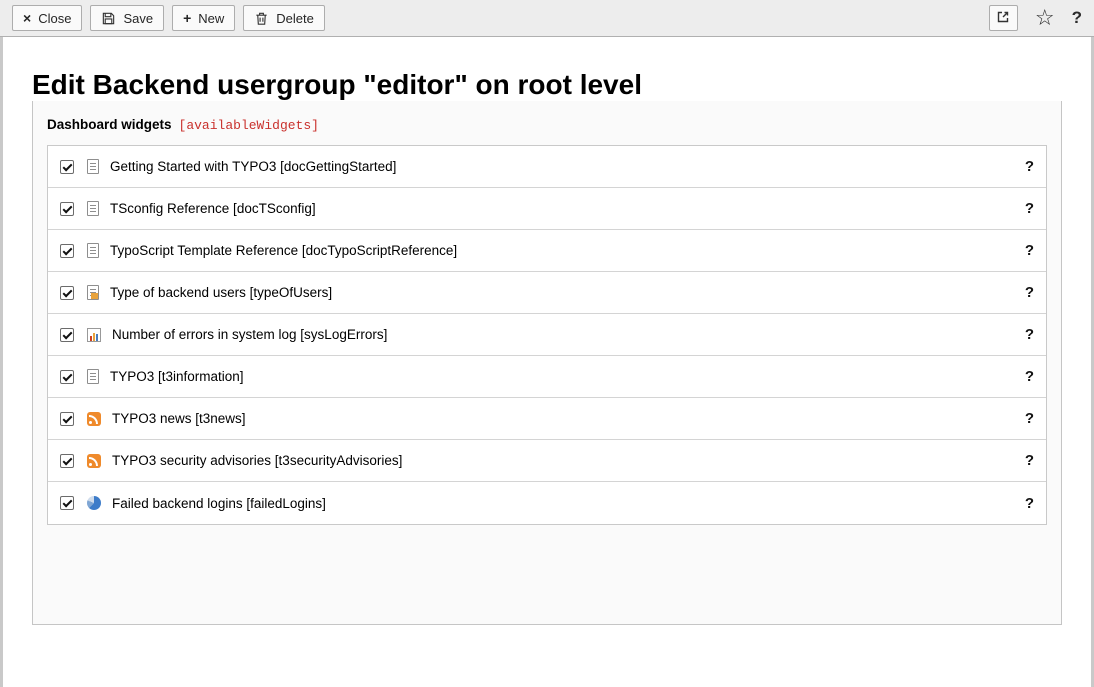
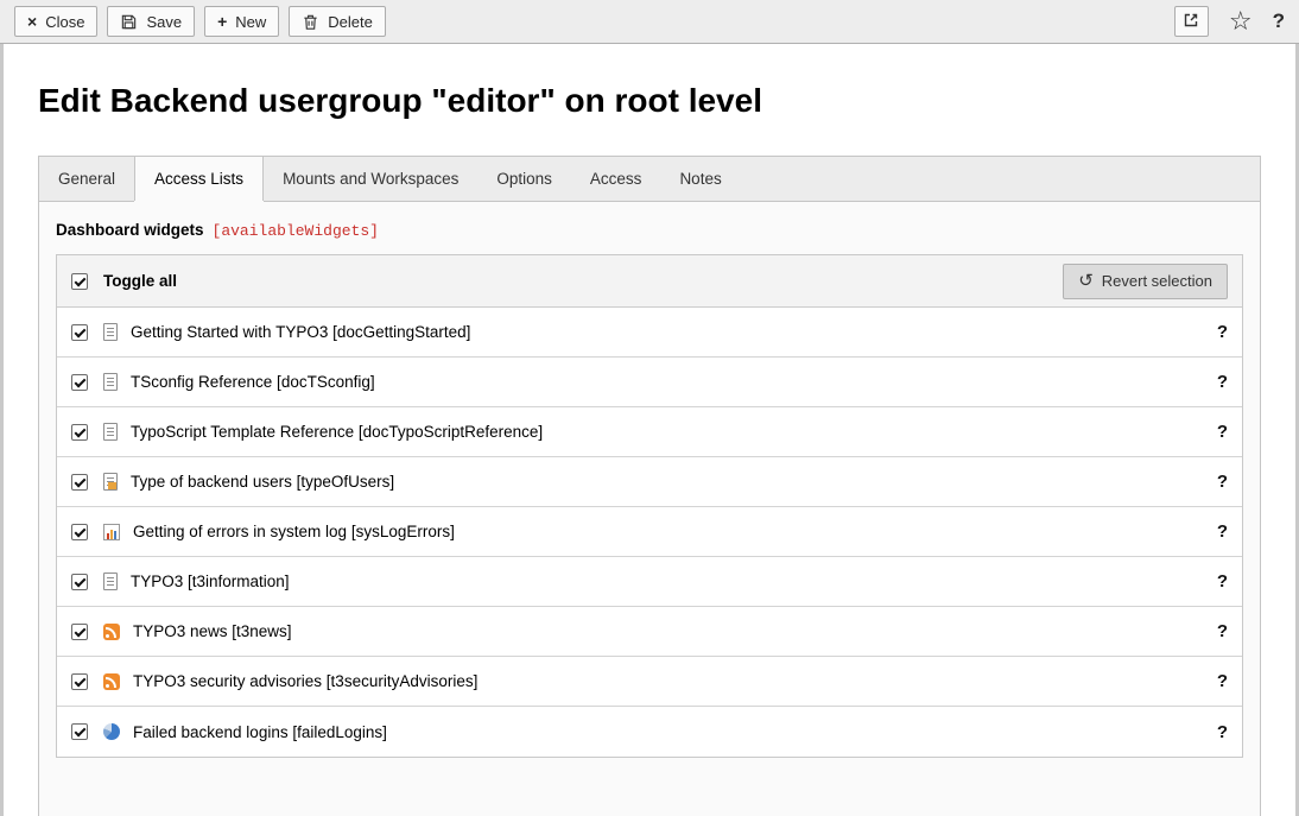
  ×
  Close
  Save
  +
  New
  Delete
  ☆
  ?
  Edit Backend usergroup "editor" on root level
+ General
+ Access Lists
+ Mounts and Workspaces
+ Options
+ Access
+ Notes
  Dashboard widgets
  [availableWidgets]
+ Toggle all
+ ↺
+ Revert selection
  Getting Started with TYPO3 [docGettingStarted]
  ?
  TSconfig Reference [docTSconfig]
  ?
  TypoScript Template Reference [docTypoScriptReference]
  ?
  Type of backend users [typeOfUsers]
  ?
- Number of errors in system log [sysLogErrors]
+ Getting of errors in system log [sysLogErrors]
  ?
  TYPO3 [t3information]
  ?
  TYPO3 news [t3news]
  ?
  TYPO3 security advisories [t3securityAdvisories]
  ?
  Failed backend logins [failedLogins]
  ?
